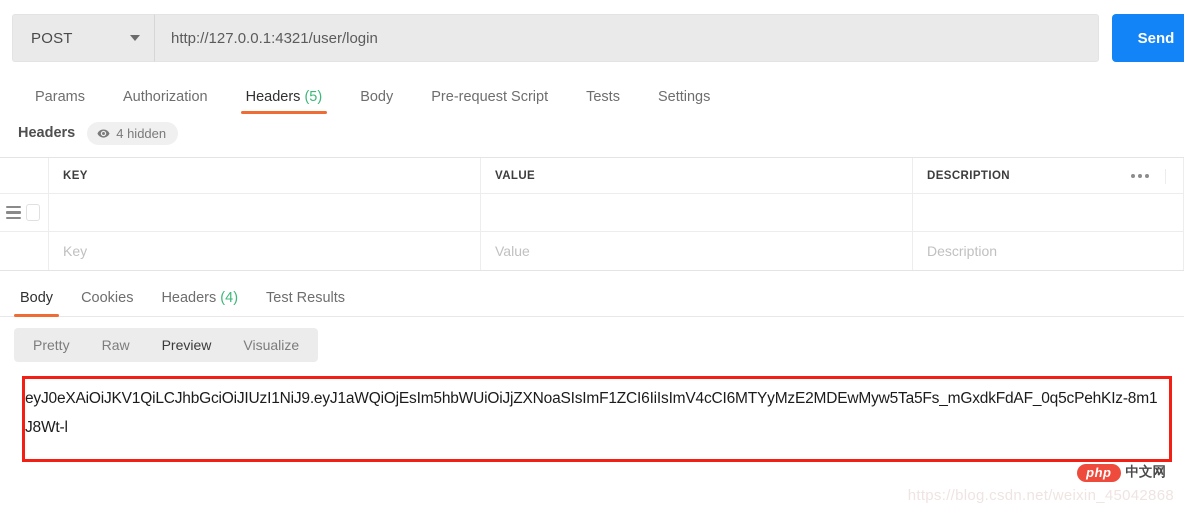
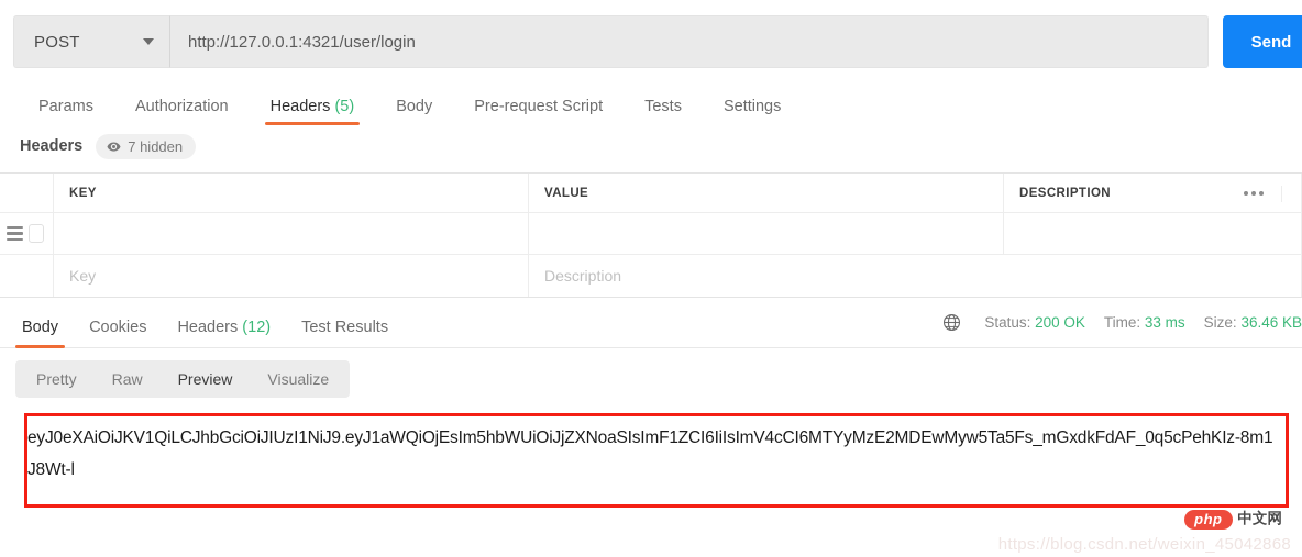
  POST
  http://127.0.0.1:4321/user/login
  Send
  Params
  Authorization
  Headers (5)
  Body
  Pre-request Script
  Tests
  Settings
  Headers
- 4 hidden
+ 7 hidden
  KEY
  VALUE
  DESCRIPTION
  Key
- Value
  Description
  Body
  Cookies
  Headers
- (4)
+ (12)
  Test Results
+ Status: 200 OK
+ Time: 33 ms
+ Size: 36.46 KB
  Pretty
  Raw
  Preview
  Visualize
  eyJ0eXAiOiJKV1QiLCJhbGciOiJIUzI1NiJ9.eyJ1aWQiOjEsIm5hbWUiOiJjZXNoaSIsImF1ZCI6IiIsImV4cCI6MTYyMzE2MDEwMyw5Ta5Fs_mGxdkFdAF_0q5cPehKIz-8m1J8Wt-l
  php
  中文网
  https://blog.csdn.net/weixin_45042868
